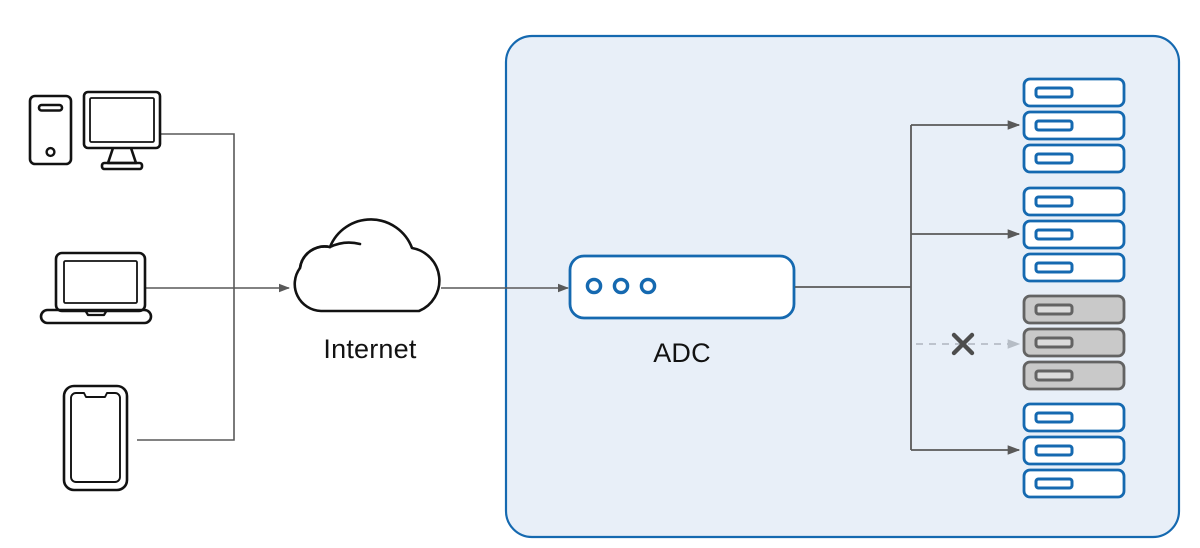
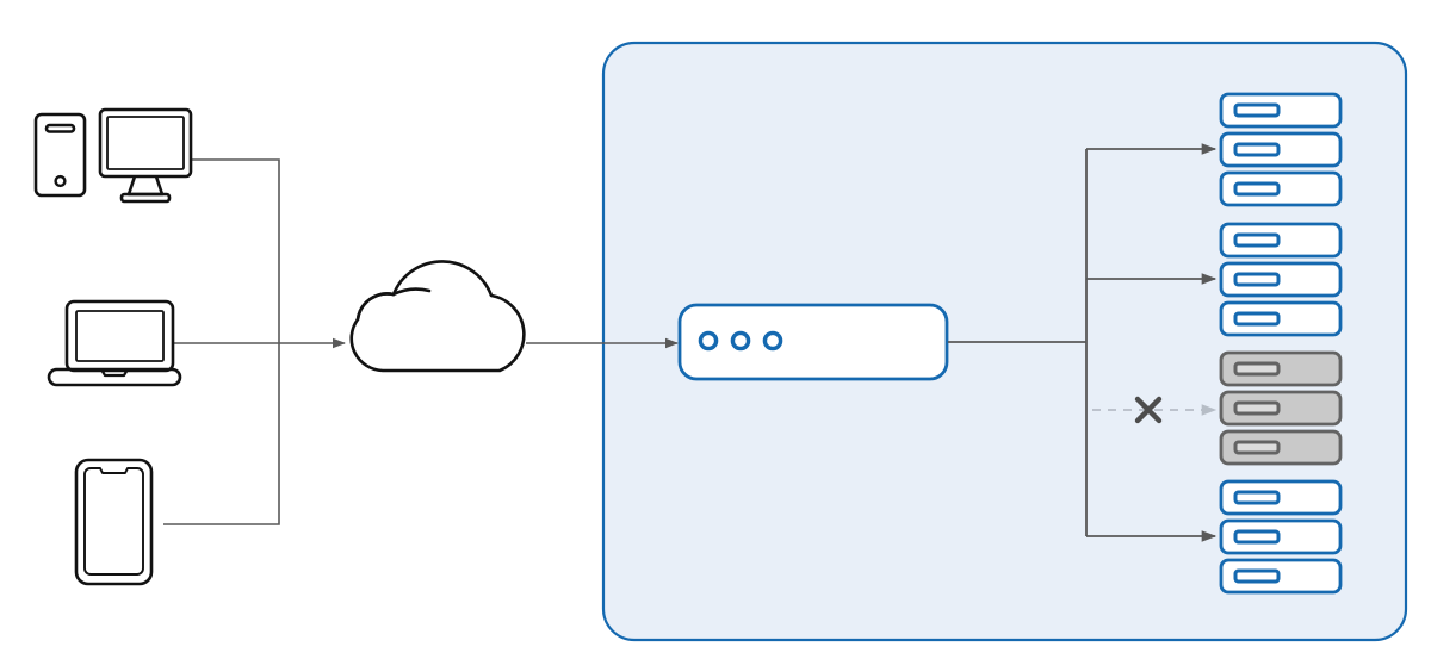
- Internet
- ADC
